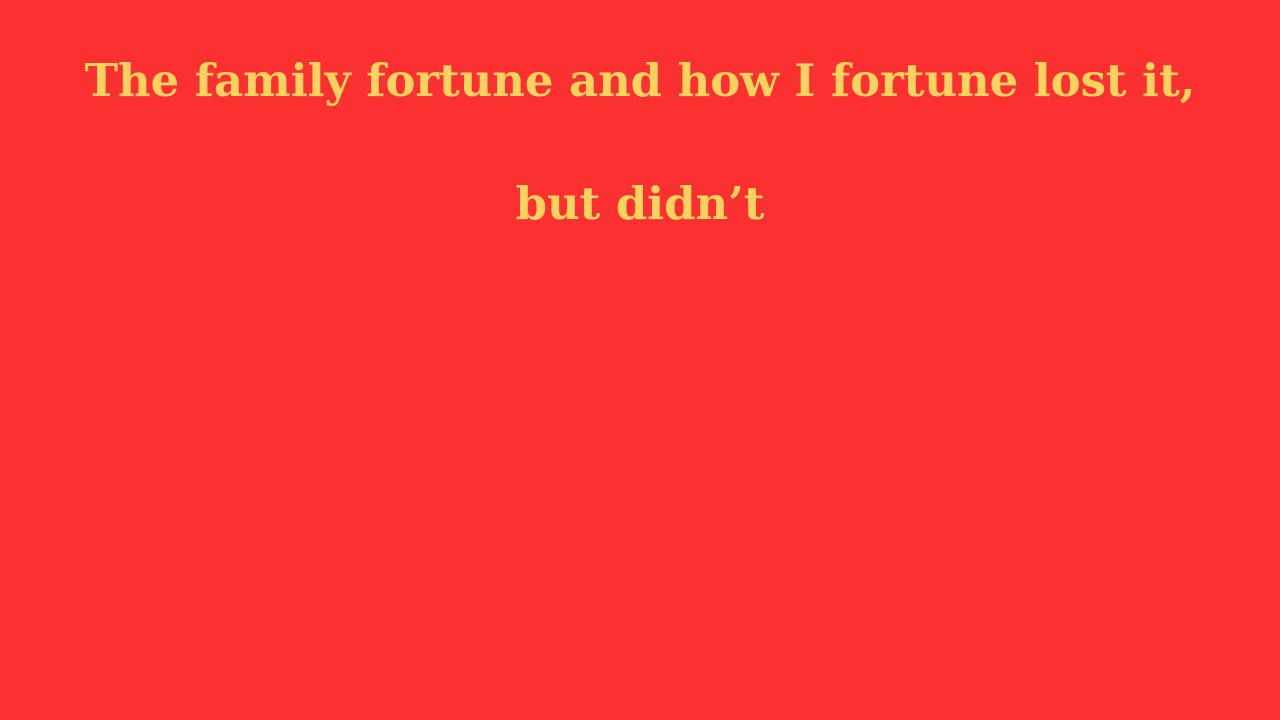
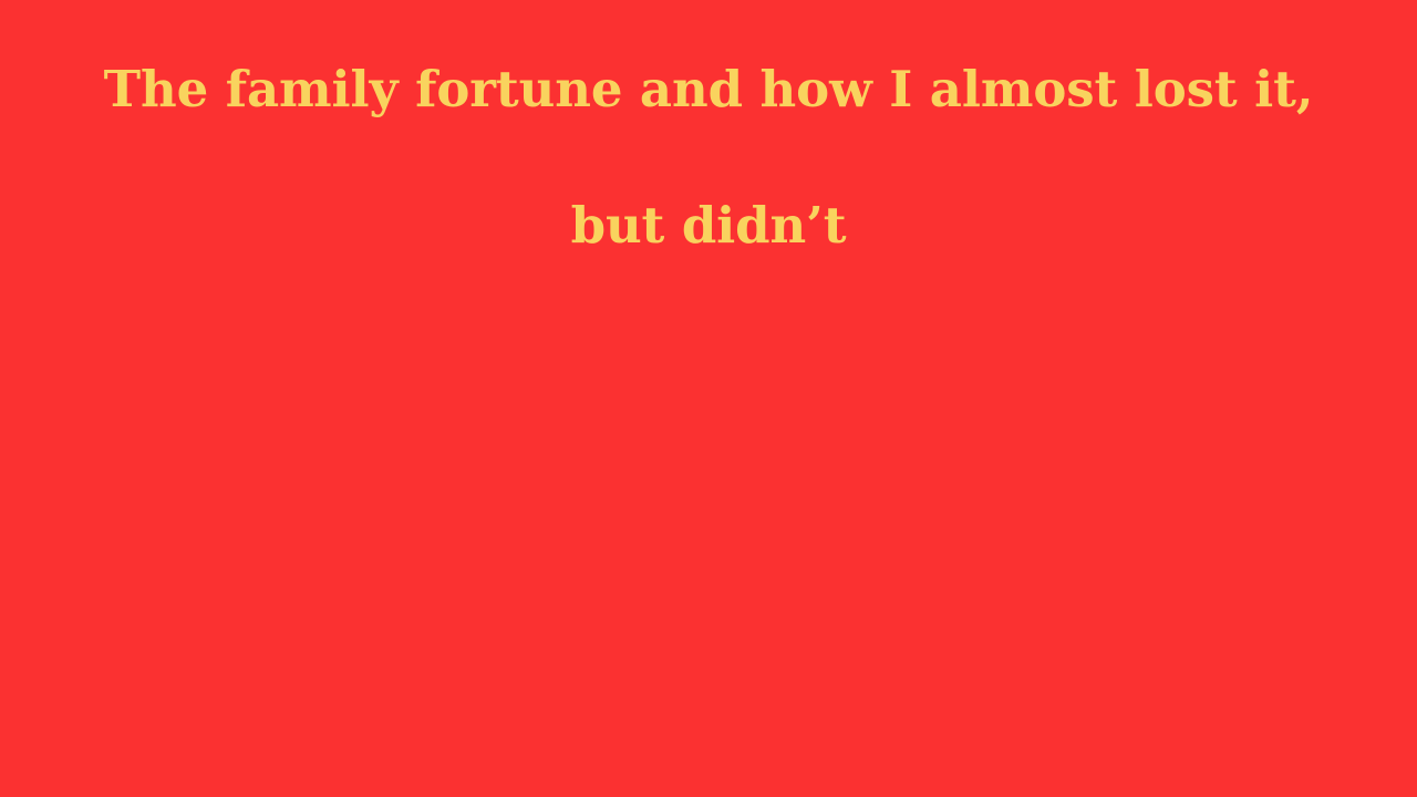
- The family fortune and how I fortune lost it,
+ The family fortune and how I almost lost it,
  but didn’t
